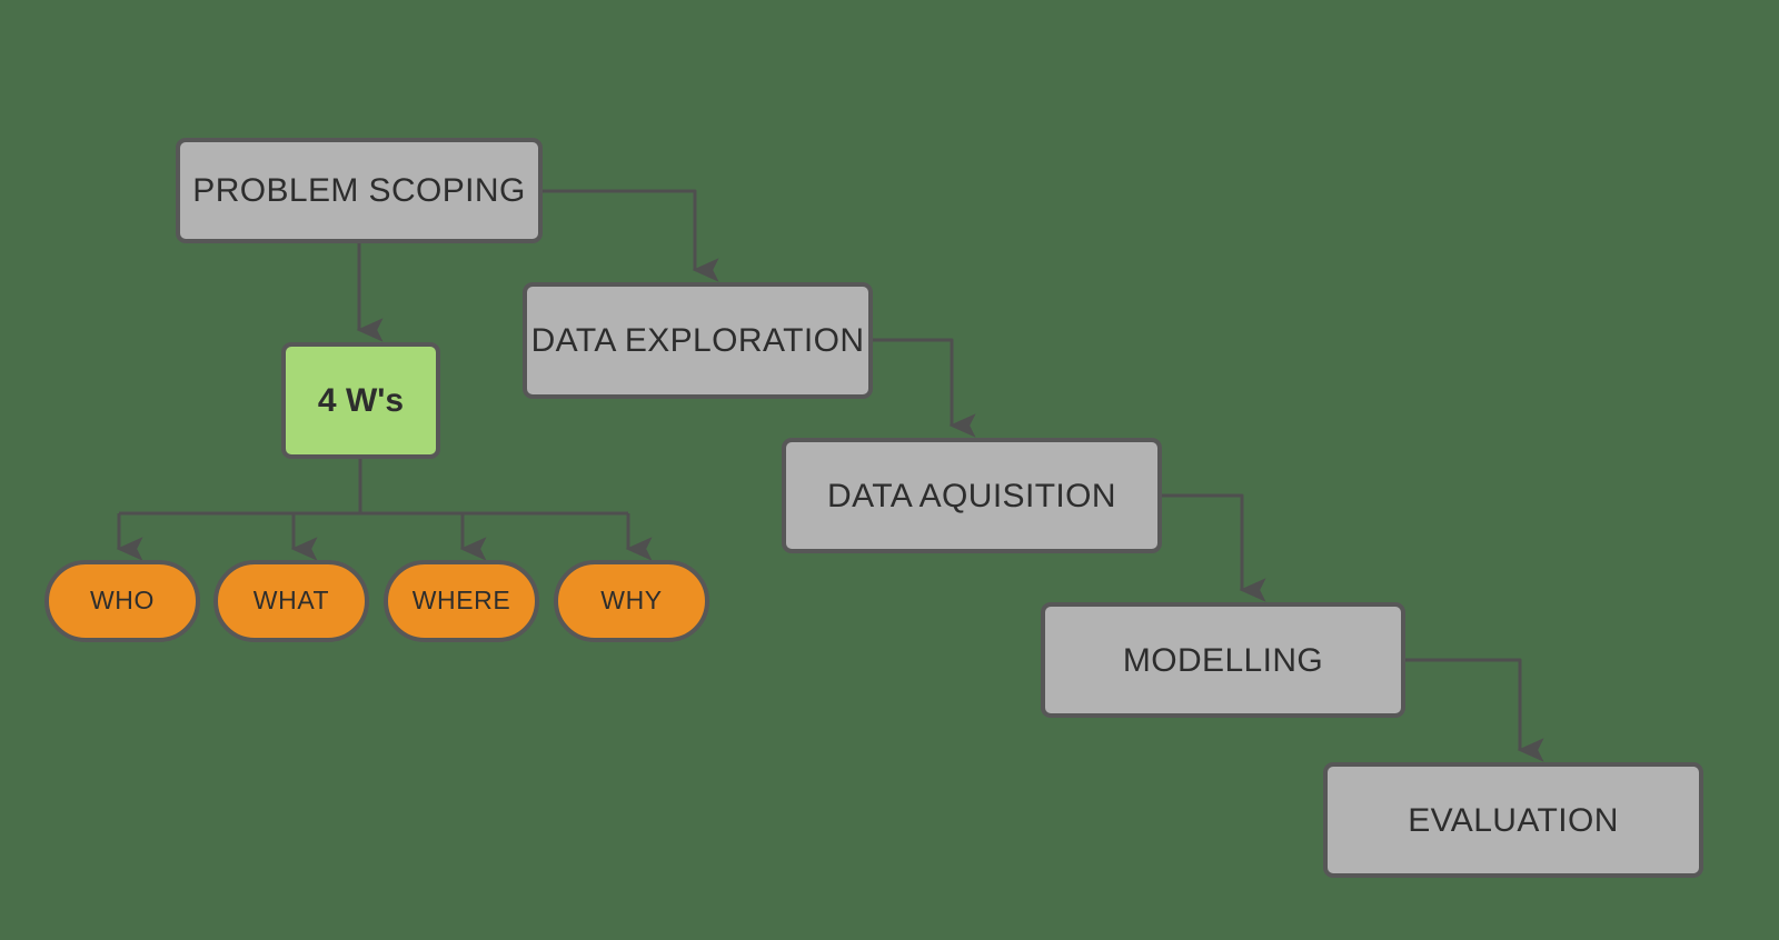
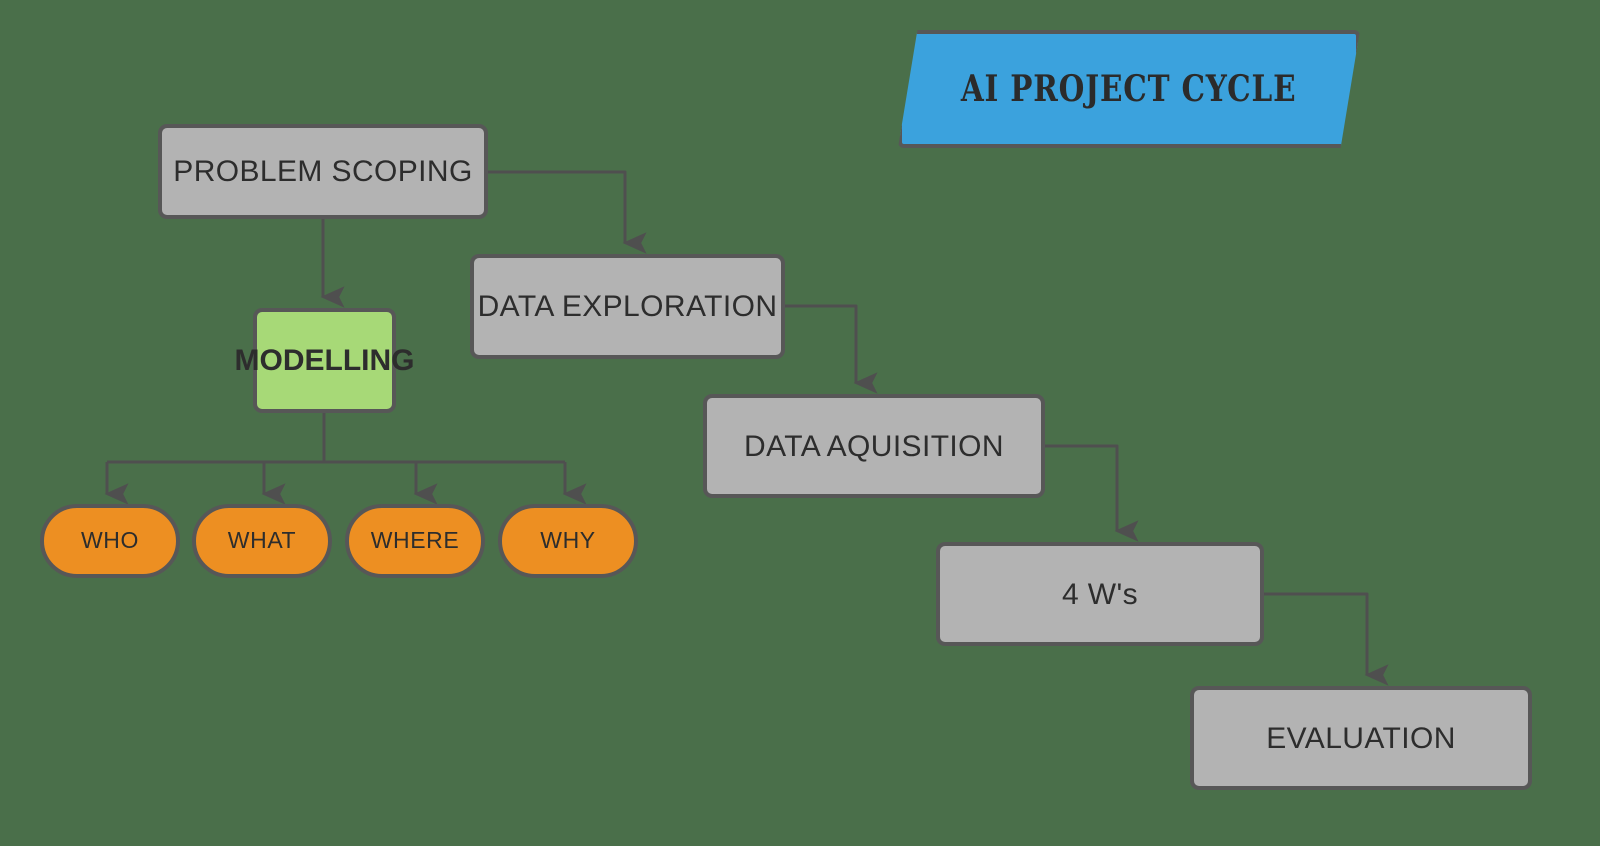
+ AI PROJECT CYCLE
  PROBLEM SCOPING
- 4 W's
+ MODELLING
  WHO
  WHAT
  WHERE
  WHY
  DATA EXPLORATION
  DATA AQUISITION
- MODELLING
+ 4 W's
  EVALUATION
